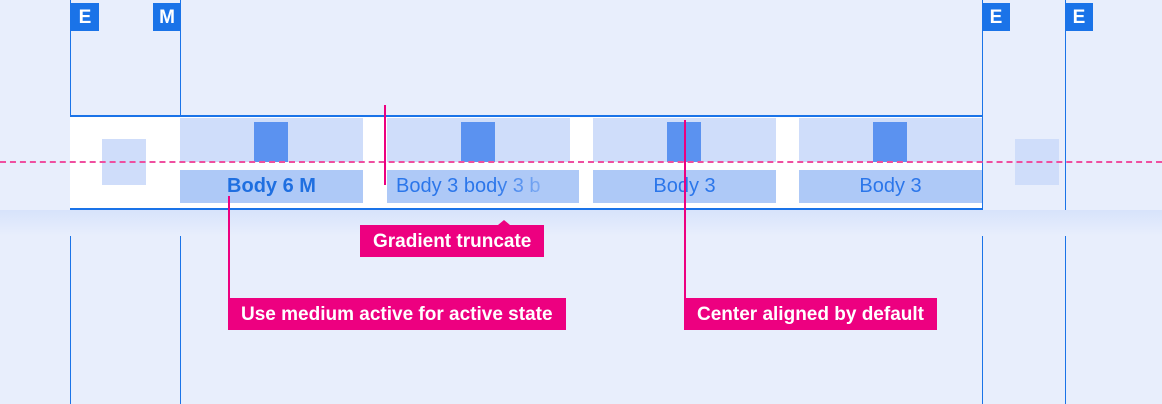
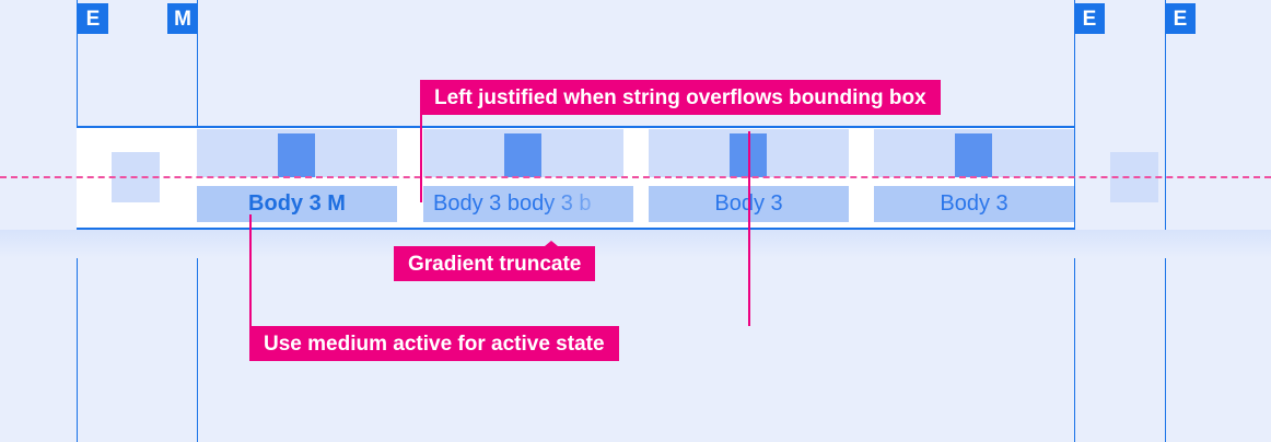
  E
  M
  E
  E
- Body 6 M
+ Body 3 M
  Body 3 bod
  Boy 3
  Body 3
+ Left justified when string overflows bounding box
  Gradient truncate
  Use medium active for active state
- Center aligned by default
